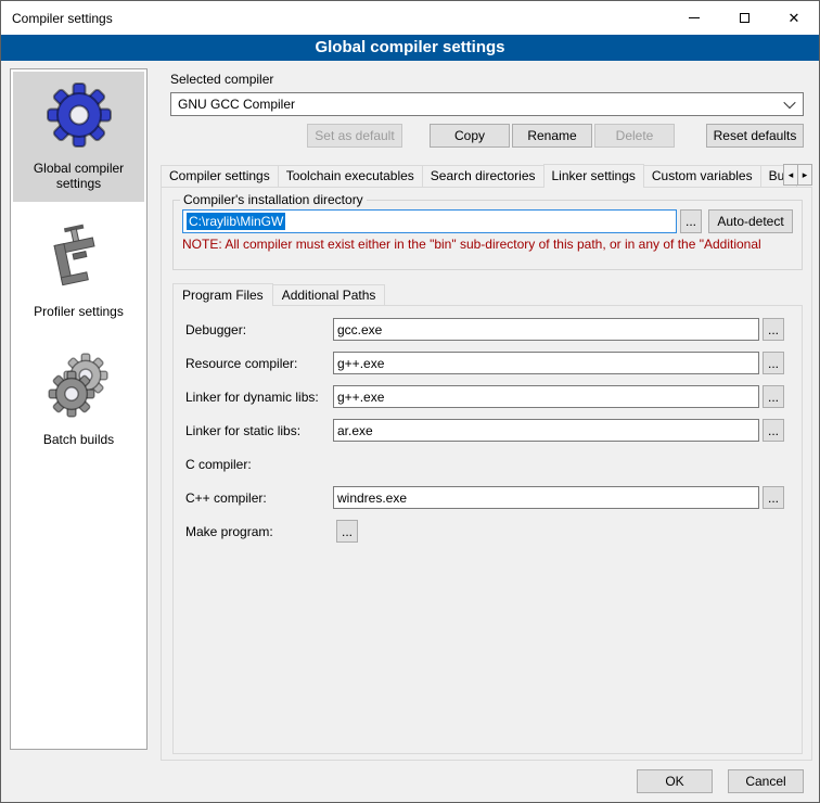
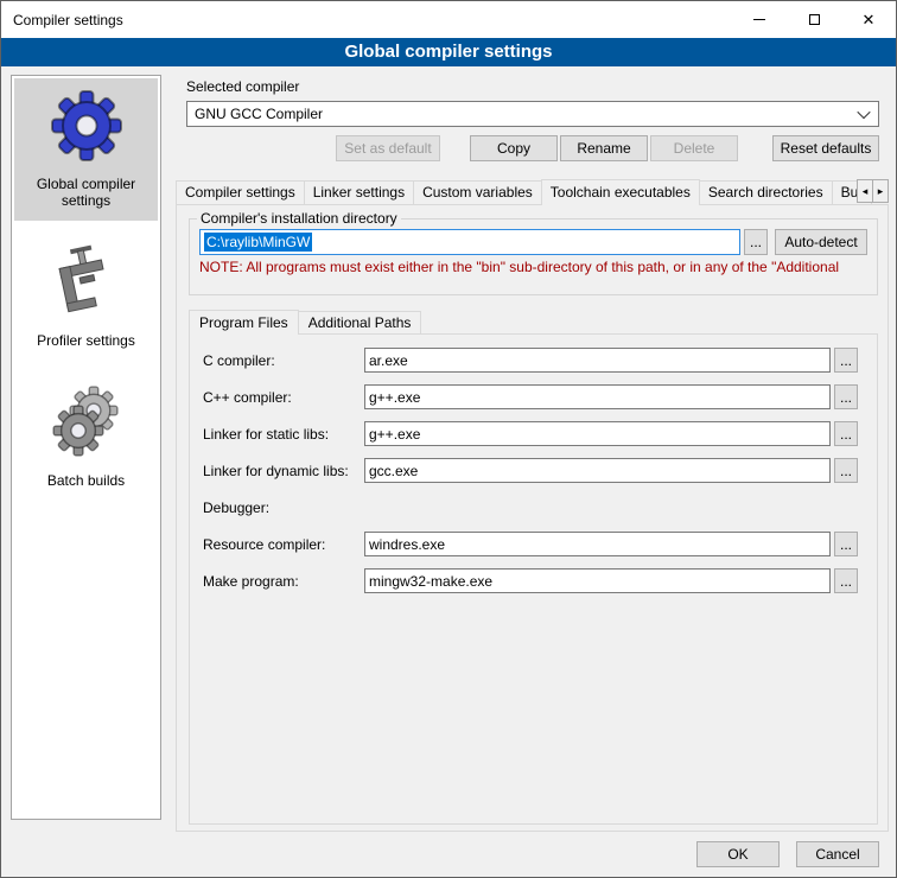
  Compiler settings
  ✕
  Global compiler settings
  Global compiler settings
  Profiler settings
  Batch builds
  Selected compiler
  GNU GCC Compiler
  Set as default
  Copy
  Rename
  Delete
  Reset defaults
  Compiler settings
- Toolchain executables
+ Linker settings
- Search directories
+ Custom variables
- Linker settings
+ Toolchain executables
- Custom variables
+ Search directories
  ◂
  ▸
  Compiler's installation directory
  C:\raylib\MinGW
  ...
  Auto-detect
- NOTE: All compiler must exist either in the "bin" sub-directory of this path, or in any of the "Additional
+ NOTE: All programs must exist either in the "bin" sub-directory of this path, or in any of the "Additional
  Program Files
  Additional Paths
- Debugger:
+ C compiler:
- gcc.exe
+ ar.exe
  ...
- Resource compiler:
+ C++ compiler:
  g++.exe
  ...
- Linker for dynamic libs:
+ Linker for static libs:
  g++.exe
  ...
- Linker for static libs:
+ Linker for dynamic libs:
- ar.exe
+ gcc.exe
  ...
- C compiler:
+ Debugger:
- C++ compiler:
+ Resource compiler:
  windres.exe
  ...
  Make program:
+ mingw32-make.exe
  ...
  OK
  Cancel
